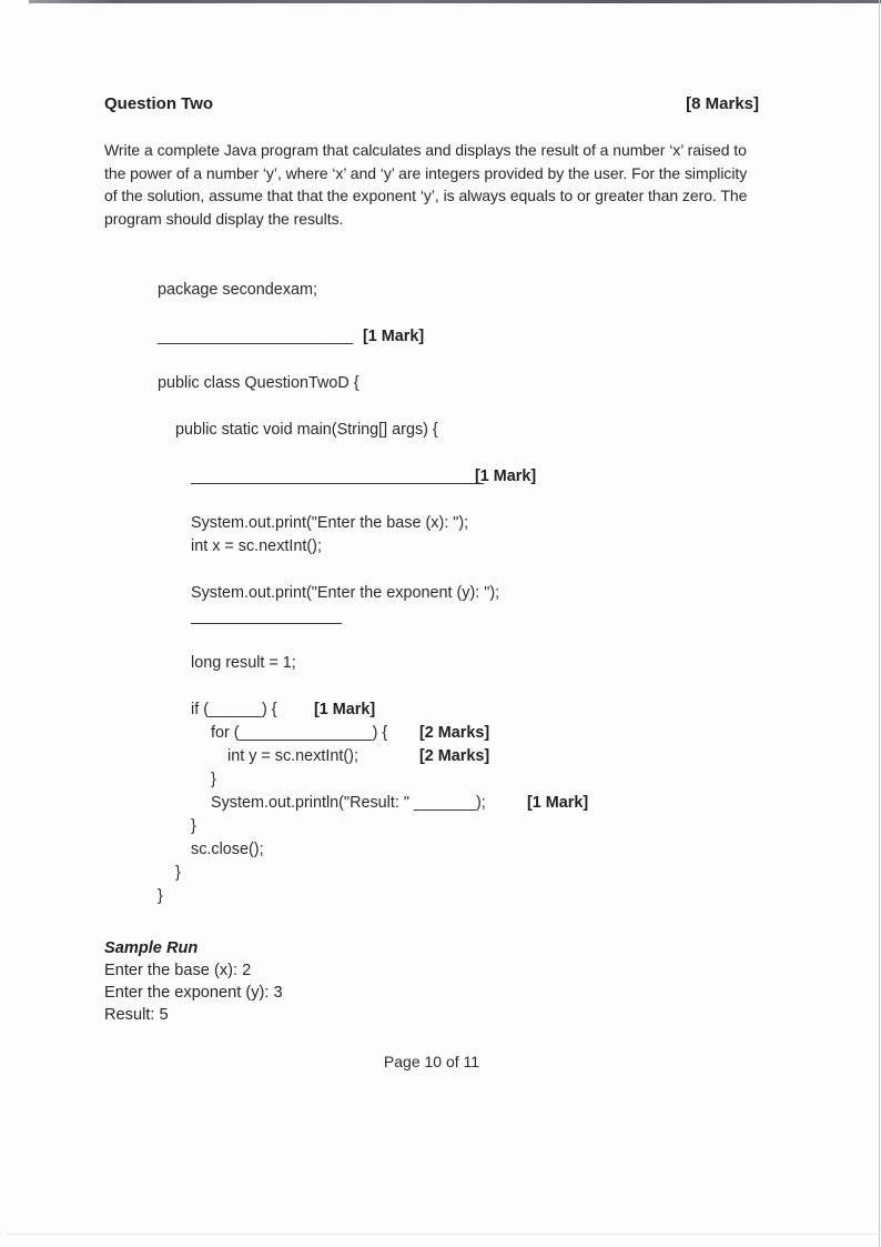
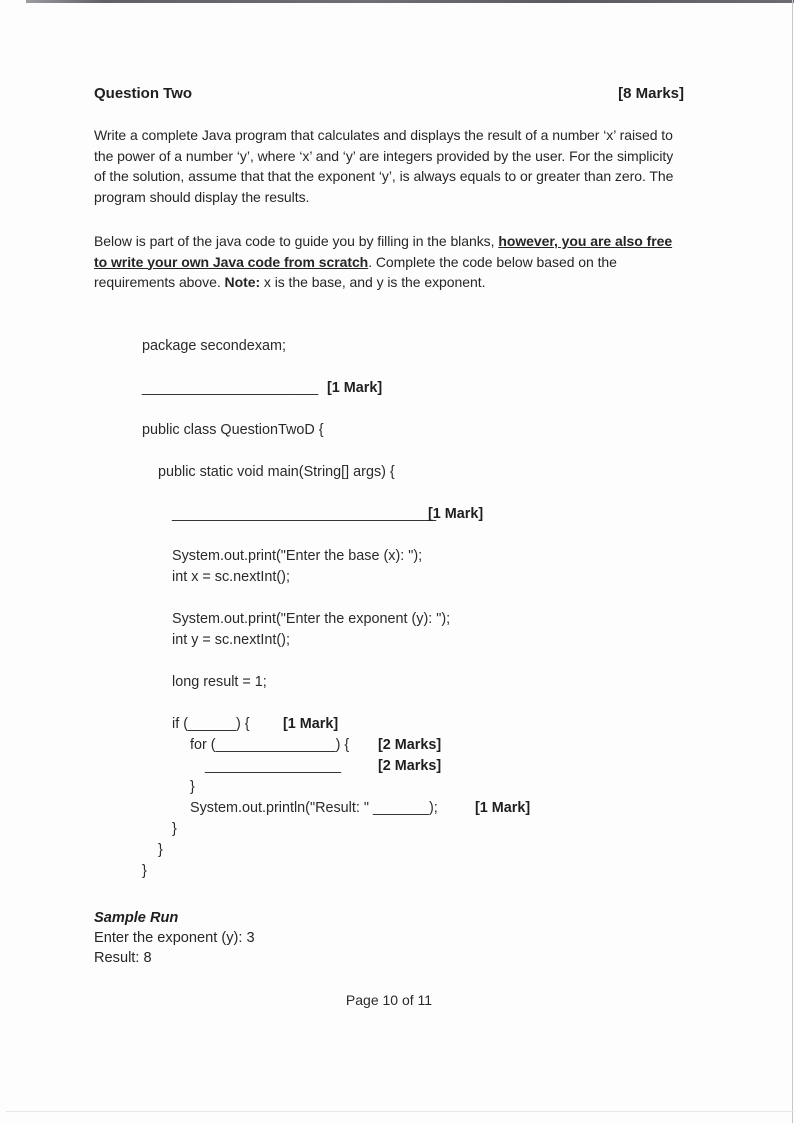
  Question Two
  [8 Marks]
  Write a complete Java program that calculates and displays the result of a number ‘x’ raised to the power of a number ‘y’, where ‘x’ and ‘y’ are integers provided by the user. For the simplicity of the solution, assume that that the exponent ‘y’, is always equals to or greater than zero. The program should display the results.
+ Below is part of the java code to guide you by filling in the blanks, however, you are also free to write your own Java code from scratch. Complete the code below based on the requirements above. Note: x is the base, and y is the exponent.
  package secondexam;
  ______________________
  [1 Mark]
  public class QuestionTwoD {
  public static void main(String[] args) {
  ________________________________
  [1 Mark]
  System.out.print("Enter the base (x): ");
  int x = sc.nextInt();
  System.out.print("Enter the exponent (y): ");
- _________________
+ int y = sc.nextInt();
  long result = 1;
  if (______) {
  [1 Mark]
  for (_______________) {
  [2 Marks]
- int y = sc.nextInt();
+ _________________
  [2 Marks]
  }
  System.out.println("Result: " _______);
  [1 Mark]
  }
- sc.close();
  }
  }
  Sample Run
- Enter the base (x): 2
  Enter the exponent (y): 3
- Result: 5
+ Result: 8
  Page 10 of 11
